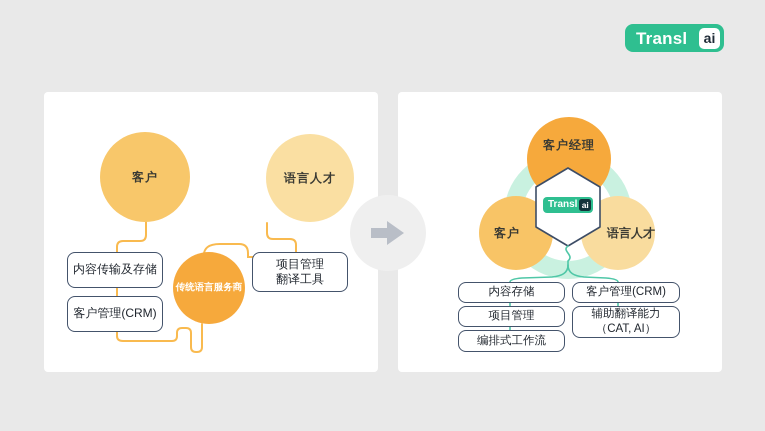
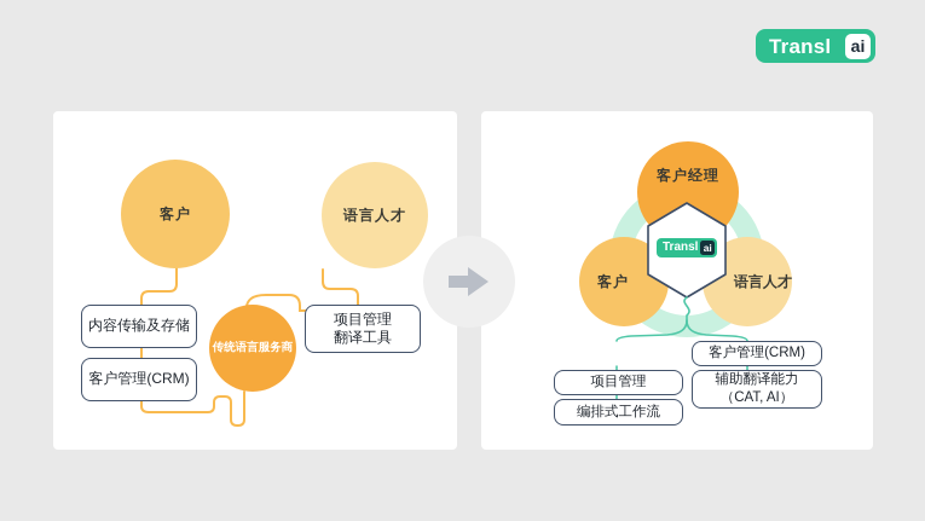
  Transl
  ai
  客户
  语言人才
  传统语言服务商
  内容传输及存储
  客户管理(CRM)
  项目管理
  翻译工具
  Transl
  ai
  客户经理
  客户
  语言人才
- 内容存储
  客户管理(CRM)
  项目管理
  辅助翻译能力
  （CAT, AI）
  编排式工作流
